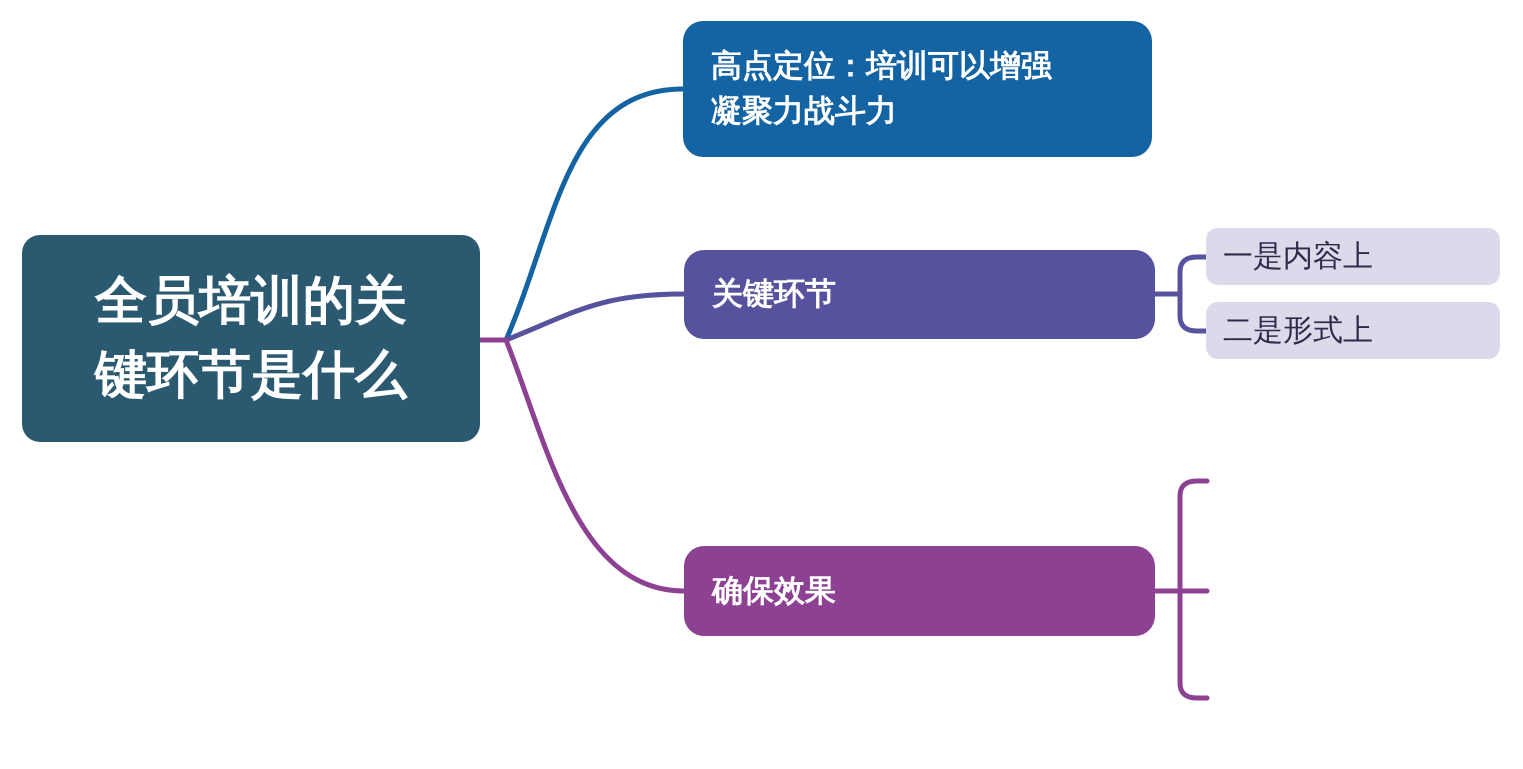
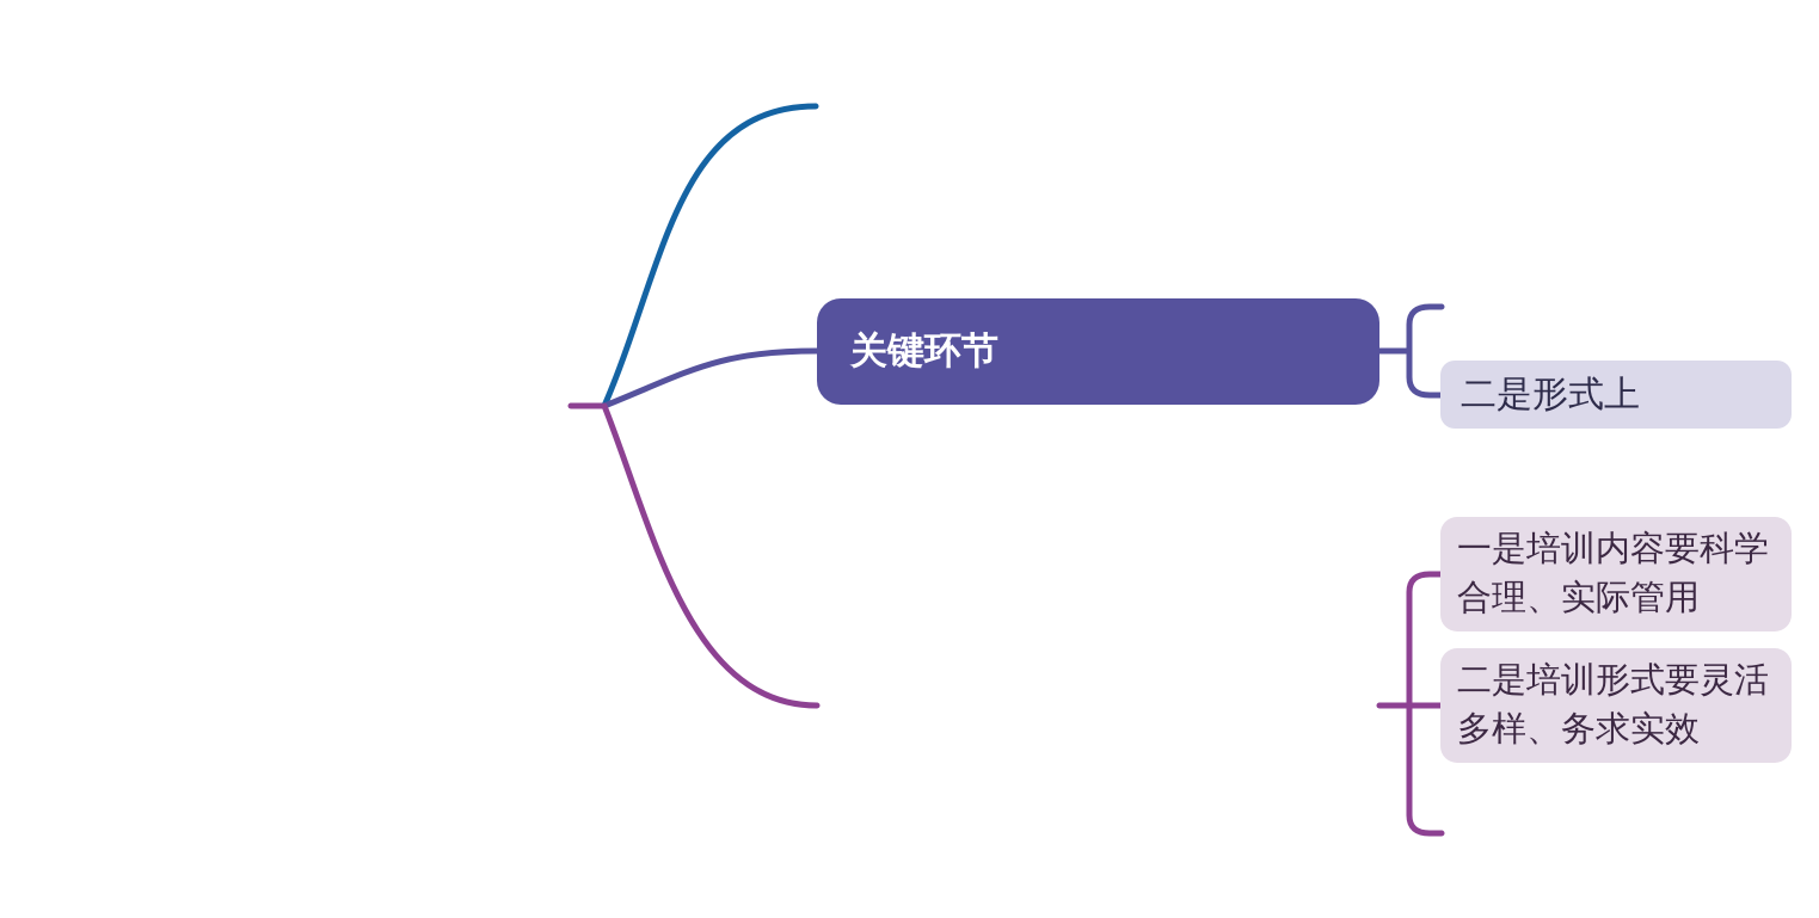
- 全员培训的关键环节是什么
- 高点定位：培训可以增强凝聚力战斗力
  关键环节
- 确保效果
- 一是内容上
  二是形式上
+ 一是培训内容要科学合理、实际管用
+ 二是培训形式要灵活多样、务求实效
